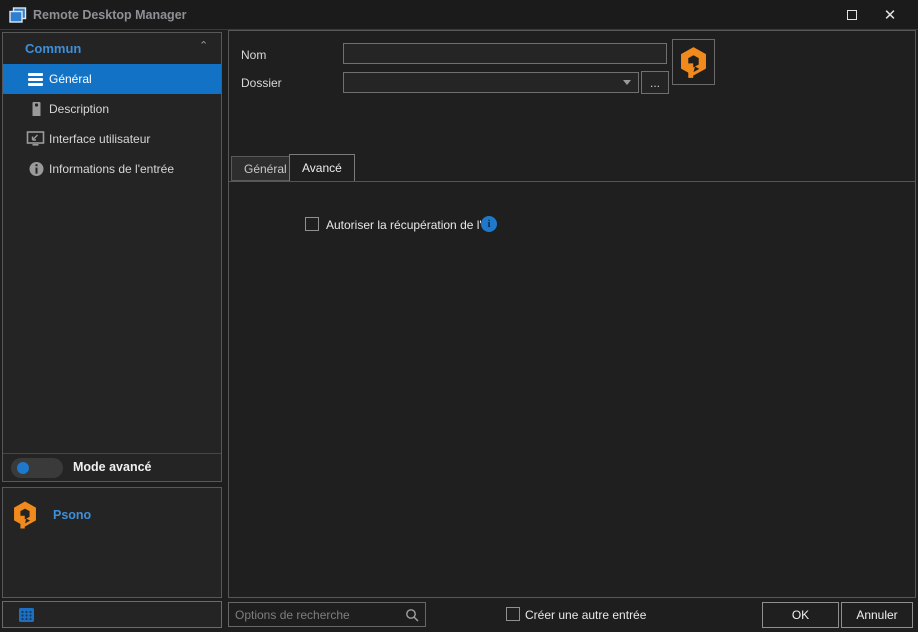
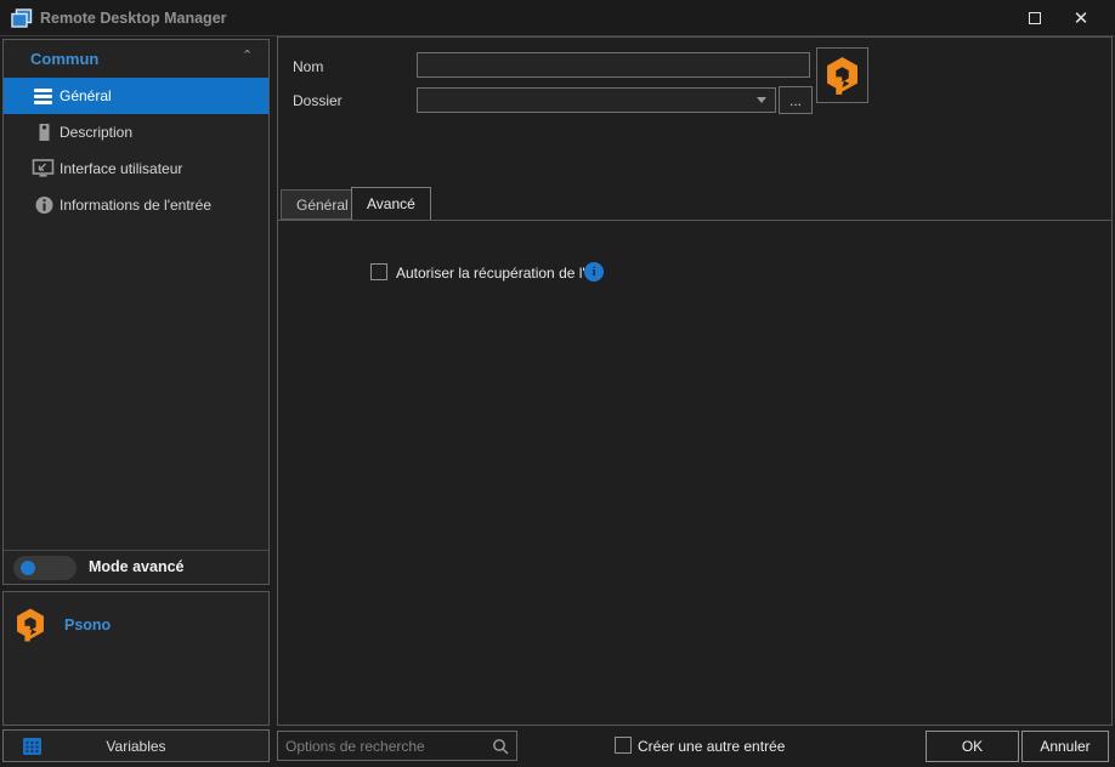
  Remote Desktop Manager
  ✕
  Commun
  ⌃
  Général
  Description
  Interface utilisateur
  Informations de l'entrée
  Mode avancé
  Psono
+ Variables
  Nom
  Dossier
  ...
  Général
  Avancé
  Autoriser la récupération de l
  i
  Options de recherche
  Créer une autre entrée
  OK
  Annuler
